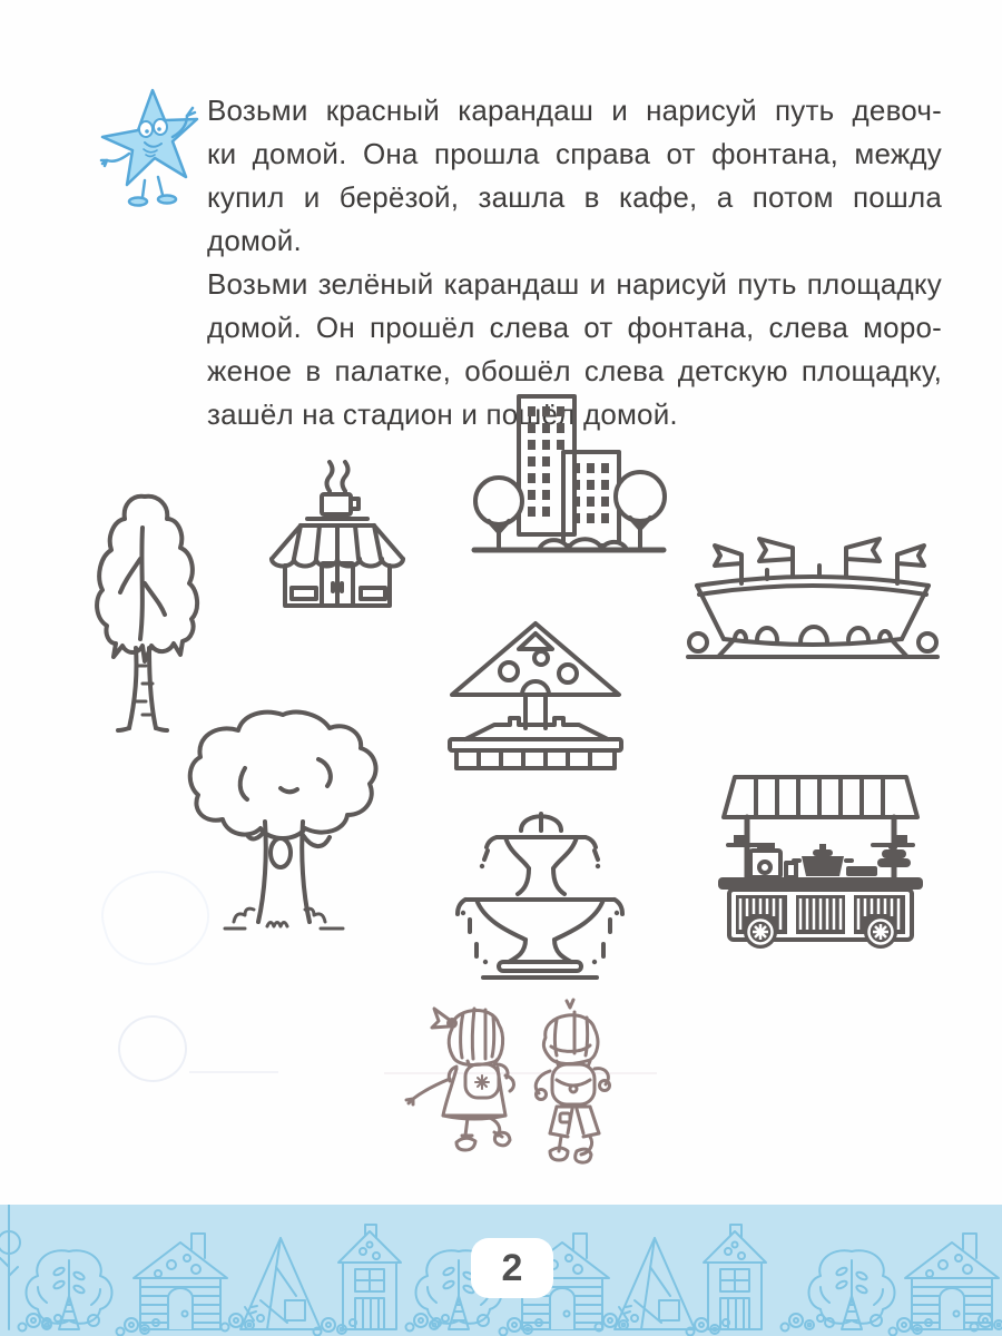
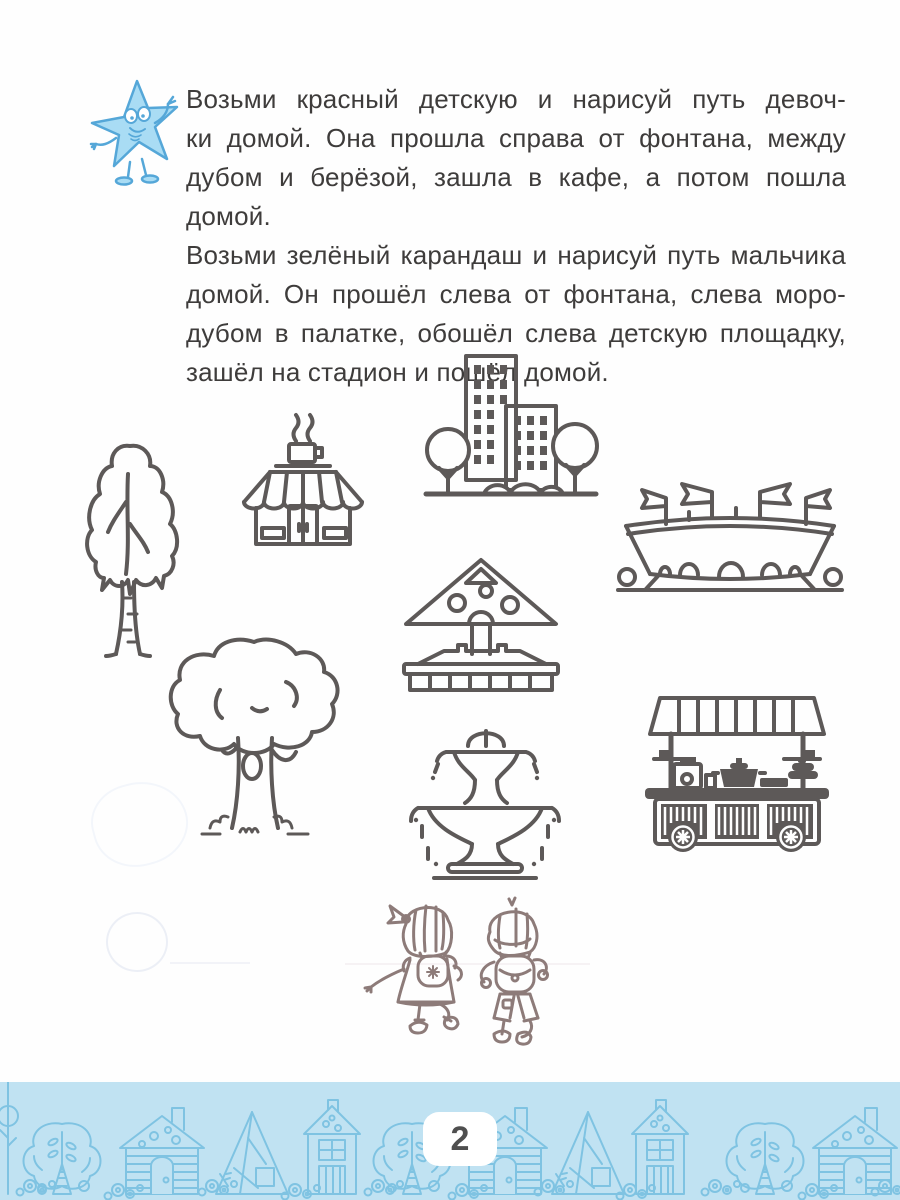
- Возьми красный карандаш и нарисуй путь девоч-
+ Возьми красный детскую и нарисуй путь девоч-
  ки домой. Она прошла справа от фонтана, между
- купил и берёзой, зашла в кафе, а потом пошла
+ дубом и берёзой, зашла в кафе, а потом пошла
  домой.
- Возьми зелёный карандаш и нарисуй путь площадку
+ Возьми зелёный карандаш и нарисуй путь мальчика
  домой. Он прошёл слева от фонтана, слева моро-
- женое в палатке, обошёл слева детскую площадку,
+ дубом в палатке, обошёл слева детскую площадку,
  зашёл на стадион и пол домой.
  2
